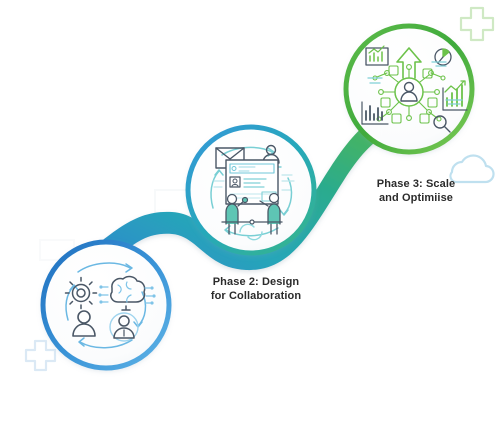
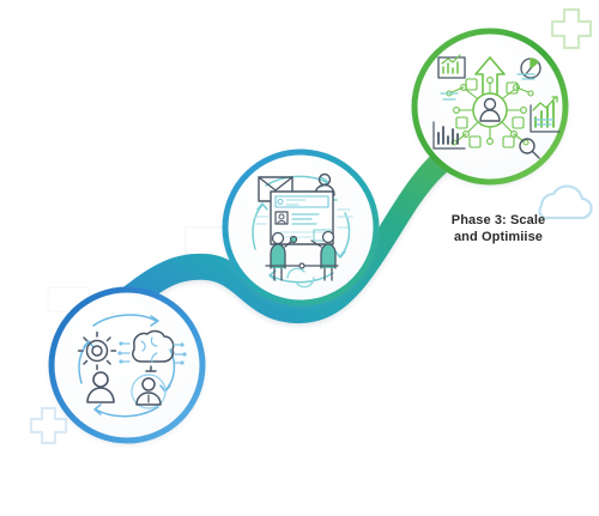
- Phase 2: Design
- for Collaboration
  Phase 3: Scale
  and Optimiise
